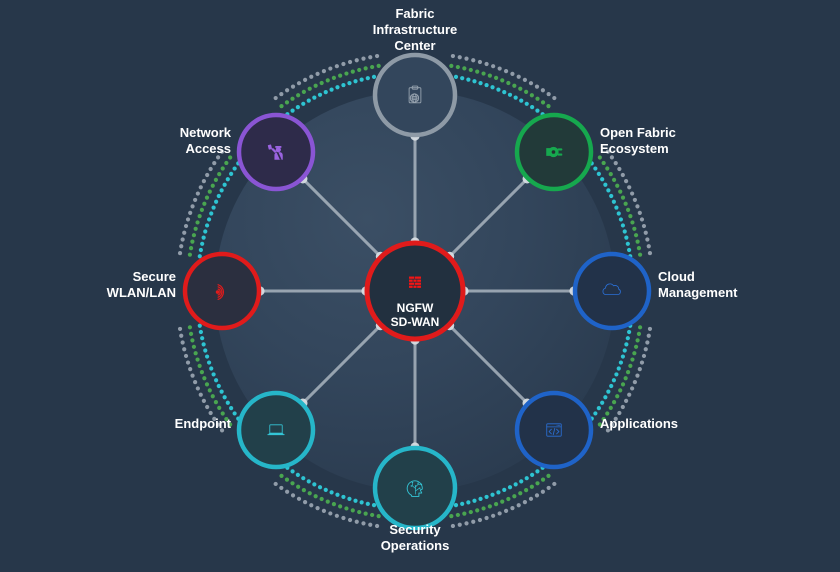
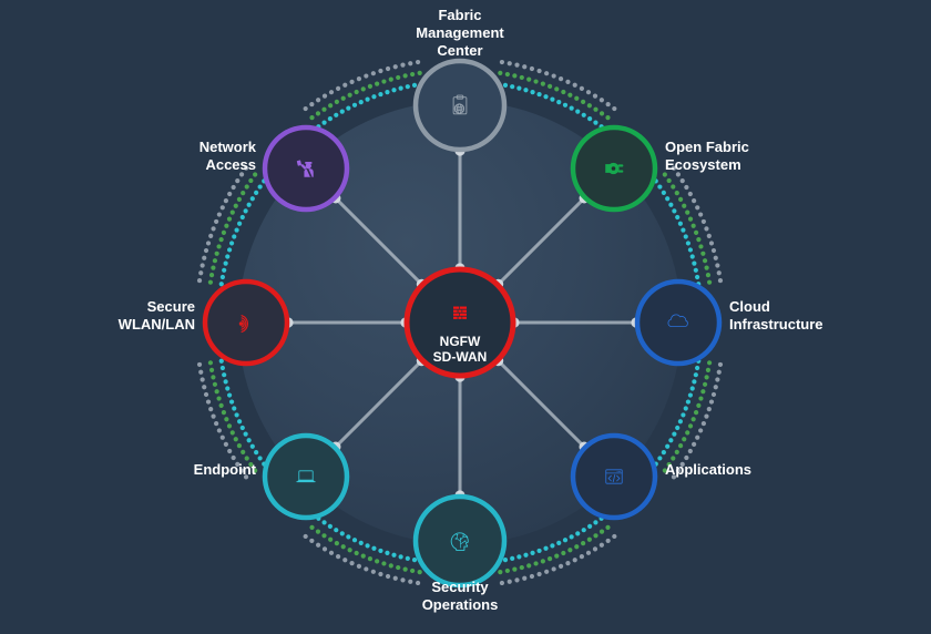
  NGFW
  SD-WAN
- Fabric Infrastructure Center
+ Fabric Management Center
  Open Fabric Ecosystem
- Cloud Management
+ Cloud Infrastructure
  Applications
  Security Operations
  Endpoint
  Secure WLAN/LAN
  Network Access
